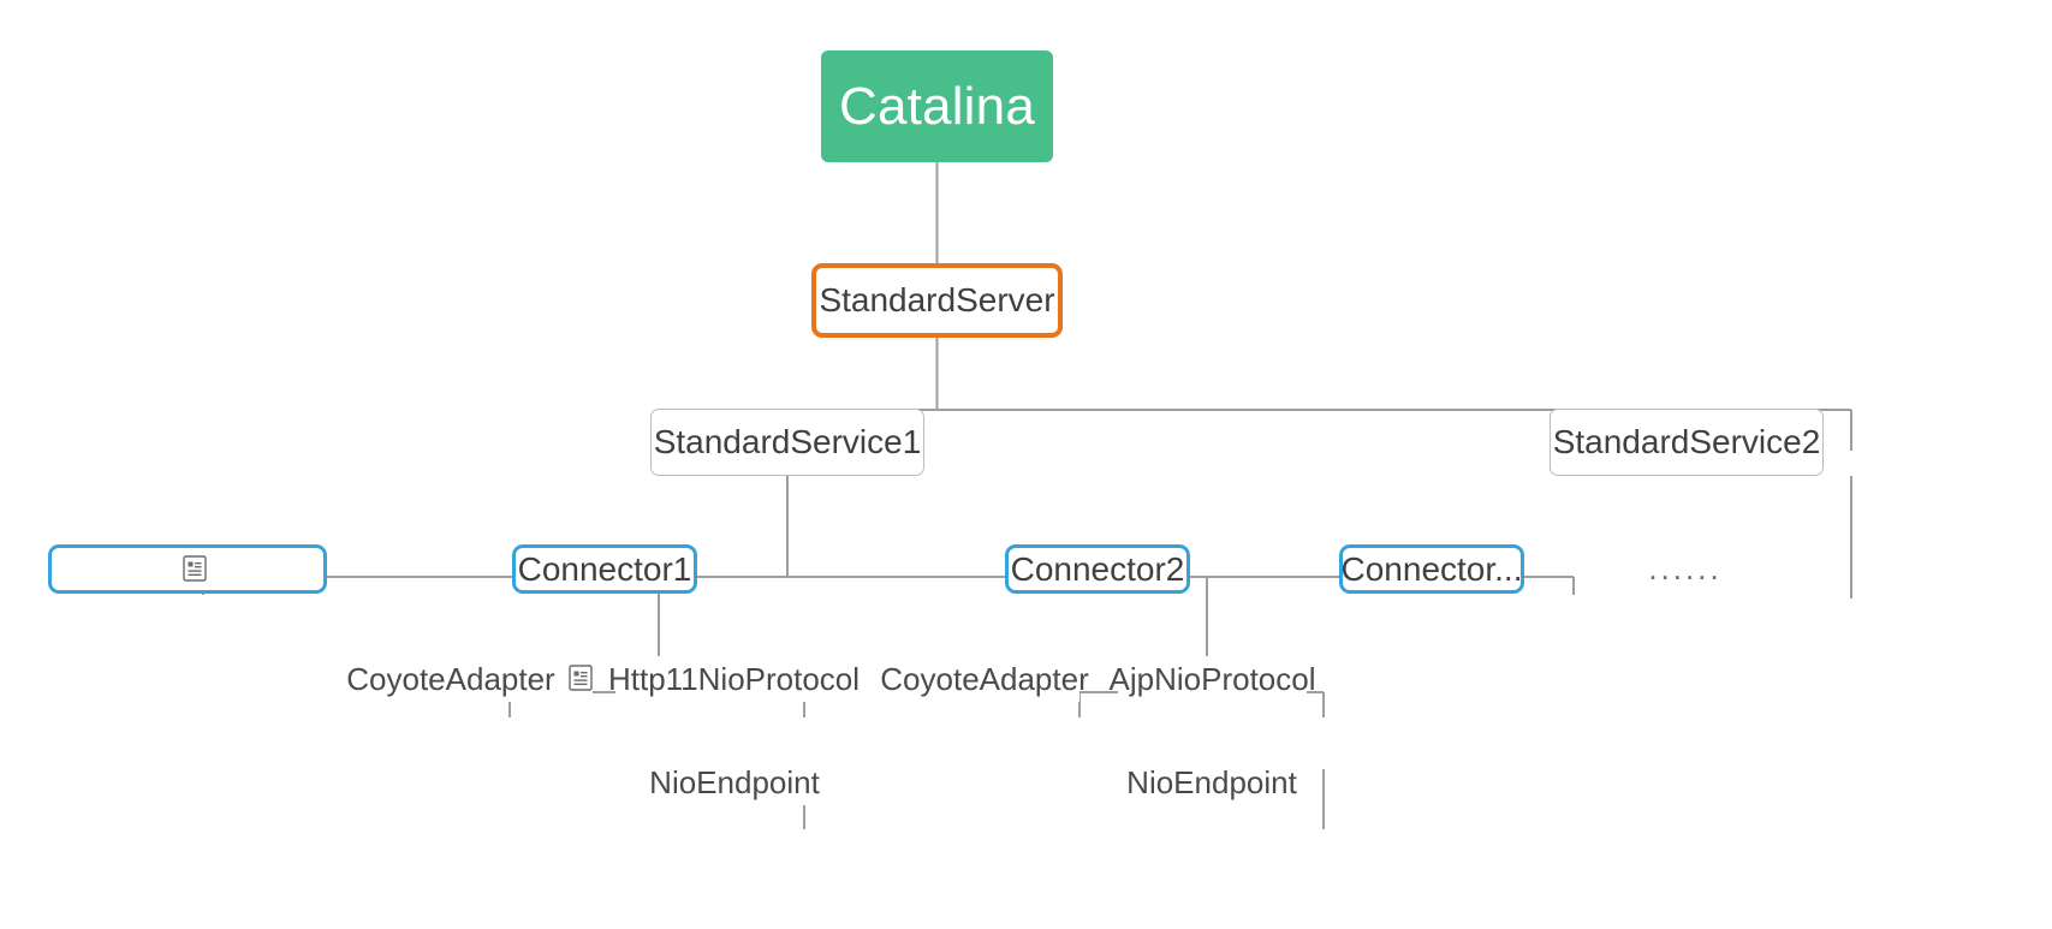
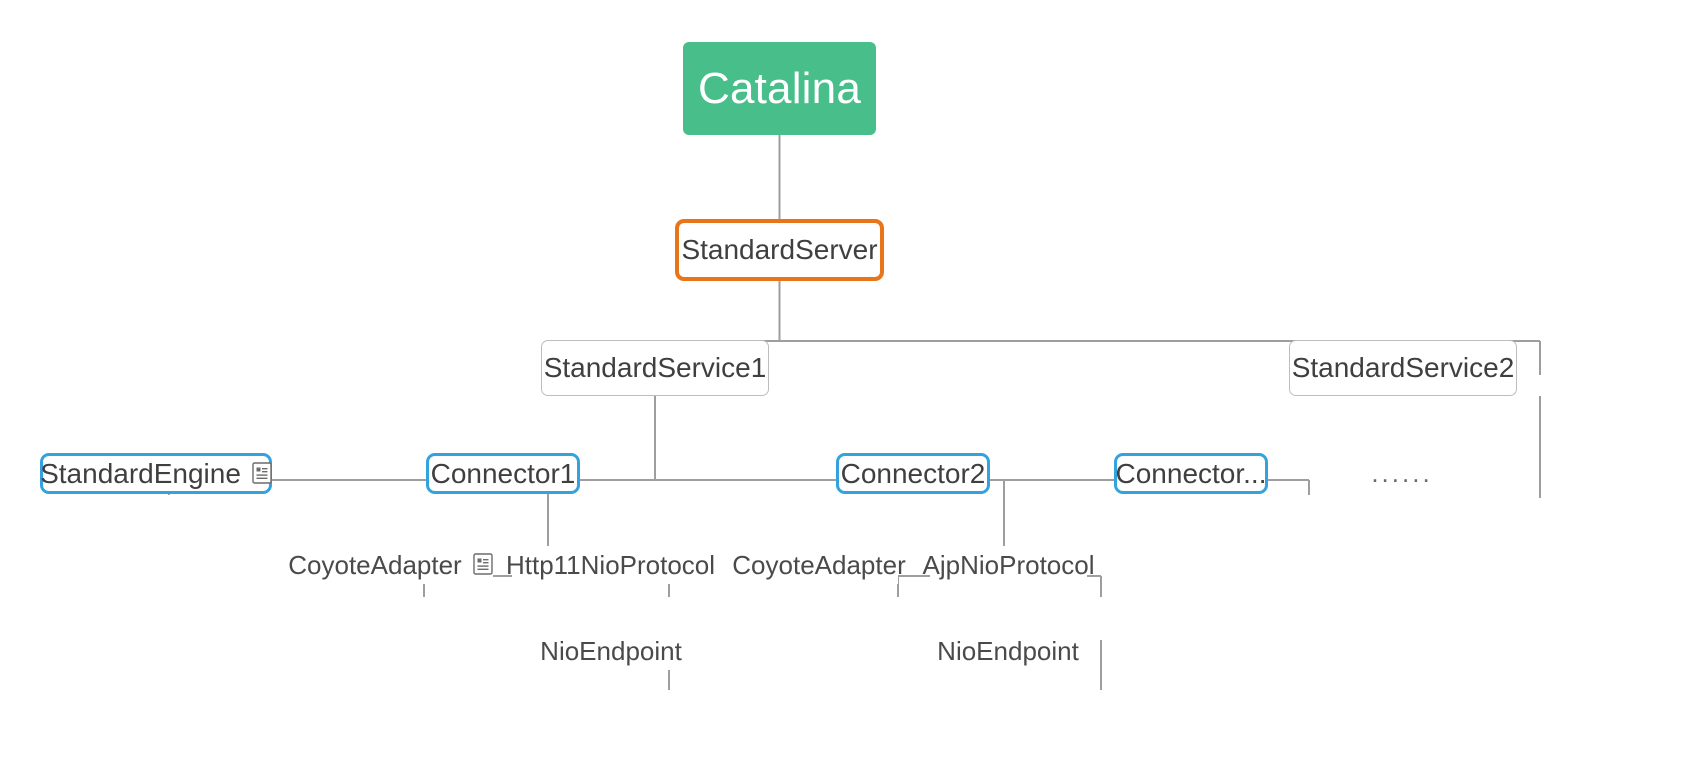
  Catalina
  StandardServer
  StandardService1
  StandardService2
+ StandardEngine
  Connector1
  Connector2
  Connector...
  ......
  CoyoteAdapter
  Http11NioProtocol
  CoyoteAdapter
  AjpNioProtocol
  NioEndpoint
  NioEndpoint
